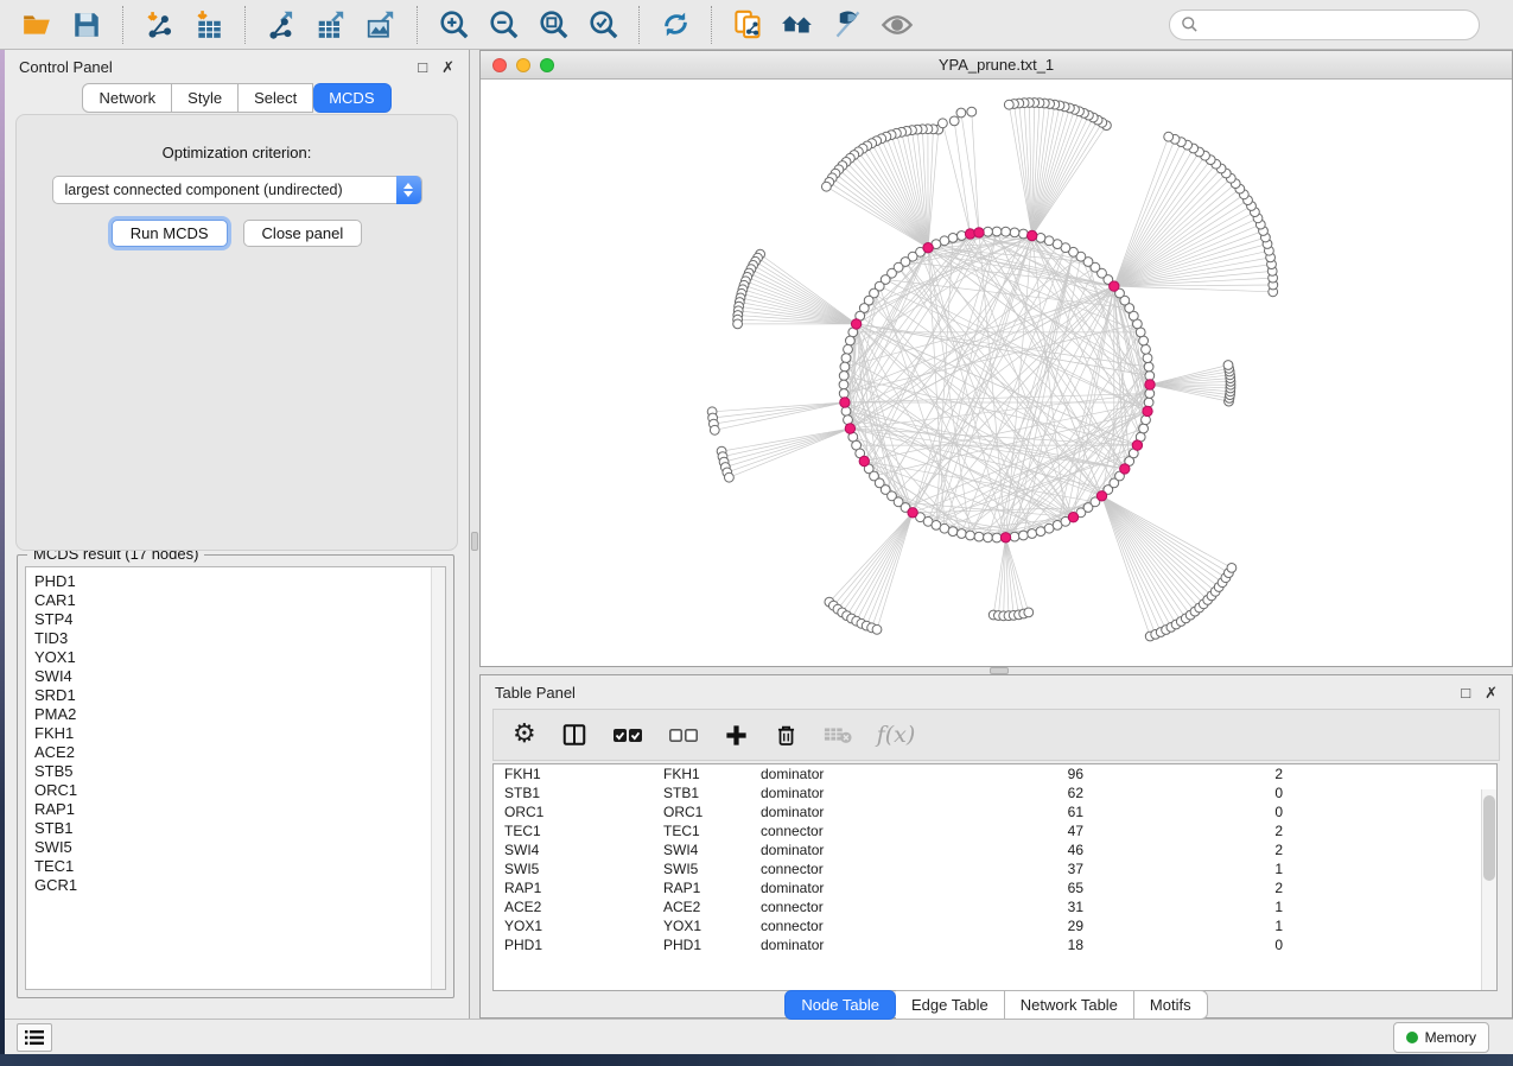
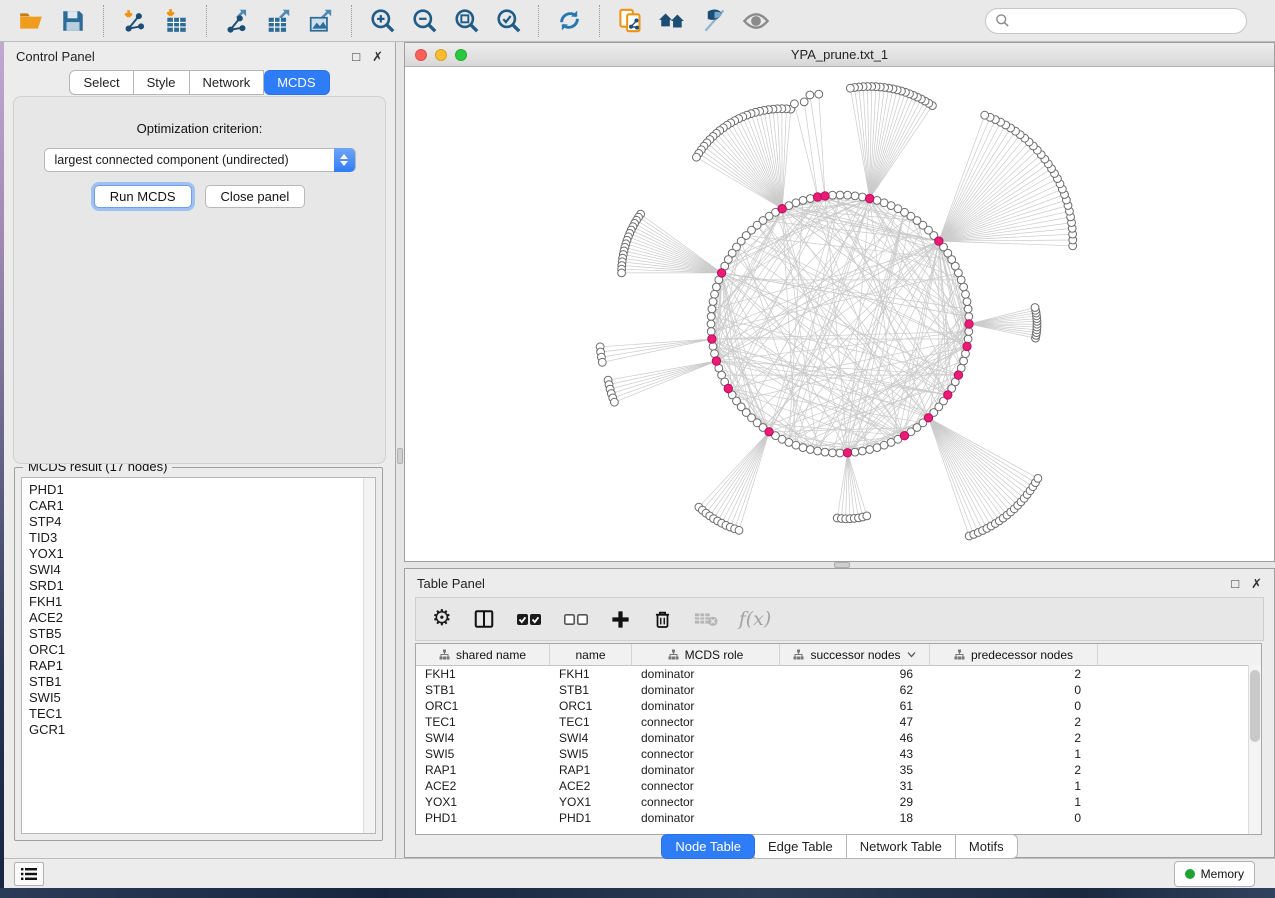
  Control Panel
  □
  ✗
- Network
+ Select
  Style
- Select
+ Network
  MCDS
  Optimization criterion:
  largest connected component (undirected)
  Run MCDS
  Close panel
  MCDS result (17 nodes)
  PHD1
  CAR1
  STP4
  TID3
  YOX1
  SWI4
  SRD1
- PMA2
  FKH1
  ACE2
  STB5
  ORC1
  RAP1
  STB1
  SWI5
  TEC1
  GCR1
  YPA_prune.txt_1
  Table Panel
  □
  ✗
  ⚙
  f(x)
+ shared name
+ name
+ MCDS role
+ successor nodes
+ predecessor nodes
  FKH1
  FKH1
  dominator
  96
  2
  STB1
  STB1
  dominator
  62
  0
  ORC1
  ORC1
  dominator
  61
  0
  TEC1
  TEC1
  connector
  47
  2
  SWI4
  SWI4
  dominator
  46
  2
  SWI5
  SWI5
  connector
- 37
+ 43
  1
  RAP1
  RAP1
  dominator
- 65
+ 35
  2
  ACE2
  ACE2
  connector
  31
  1
  YOX1
  YOX1
  connector
  29
  1
  PHD1
  PHD1
  dominator
  18
  0
  Node Table
  Edge Table
  Network Table
  Motifs
  Memory
